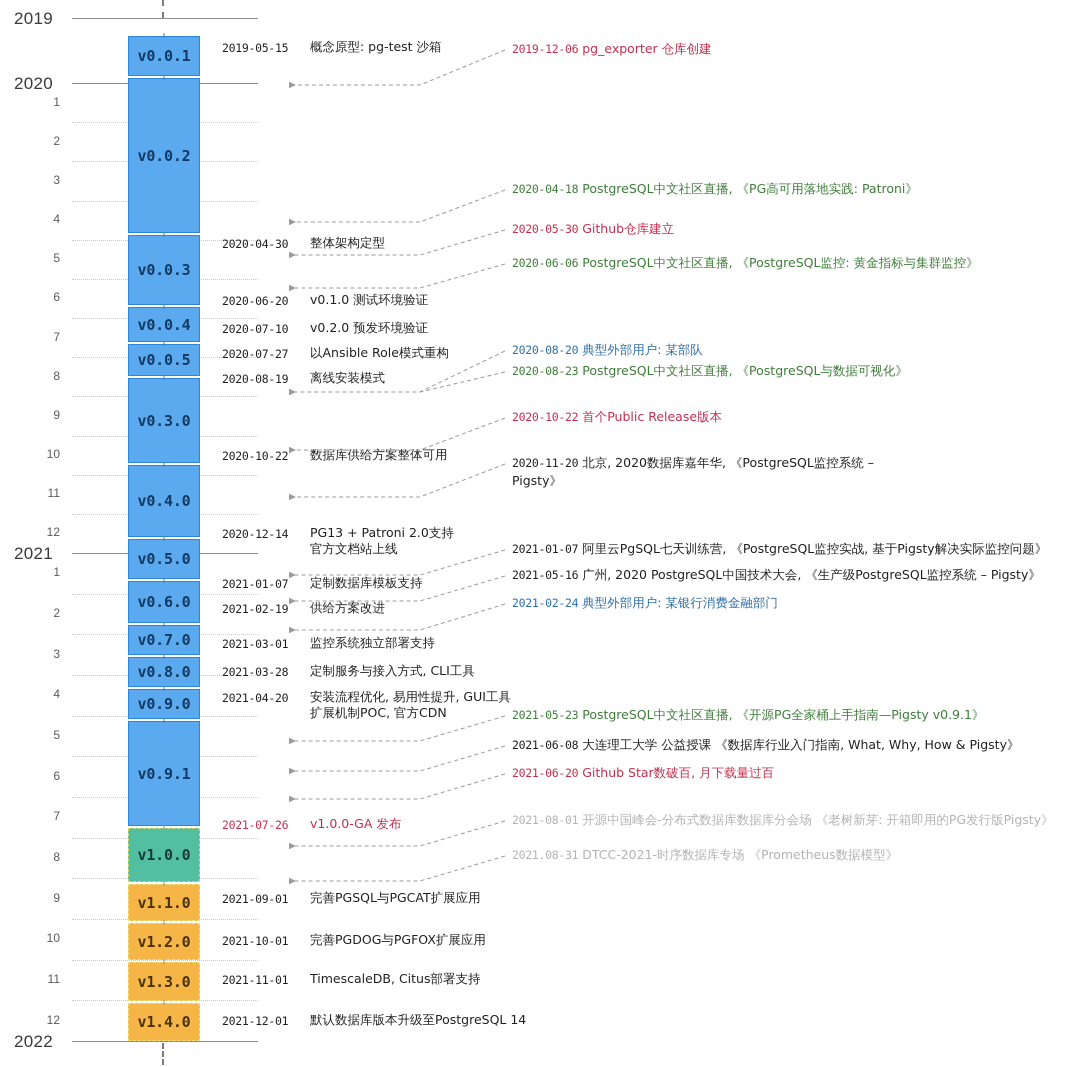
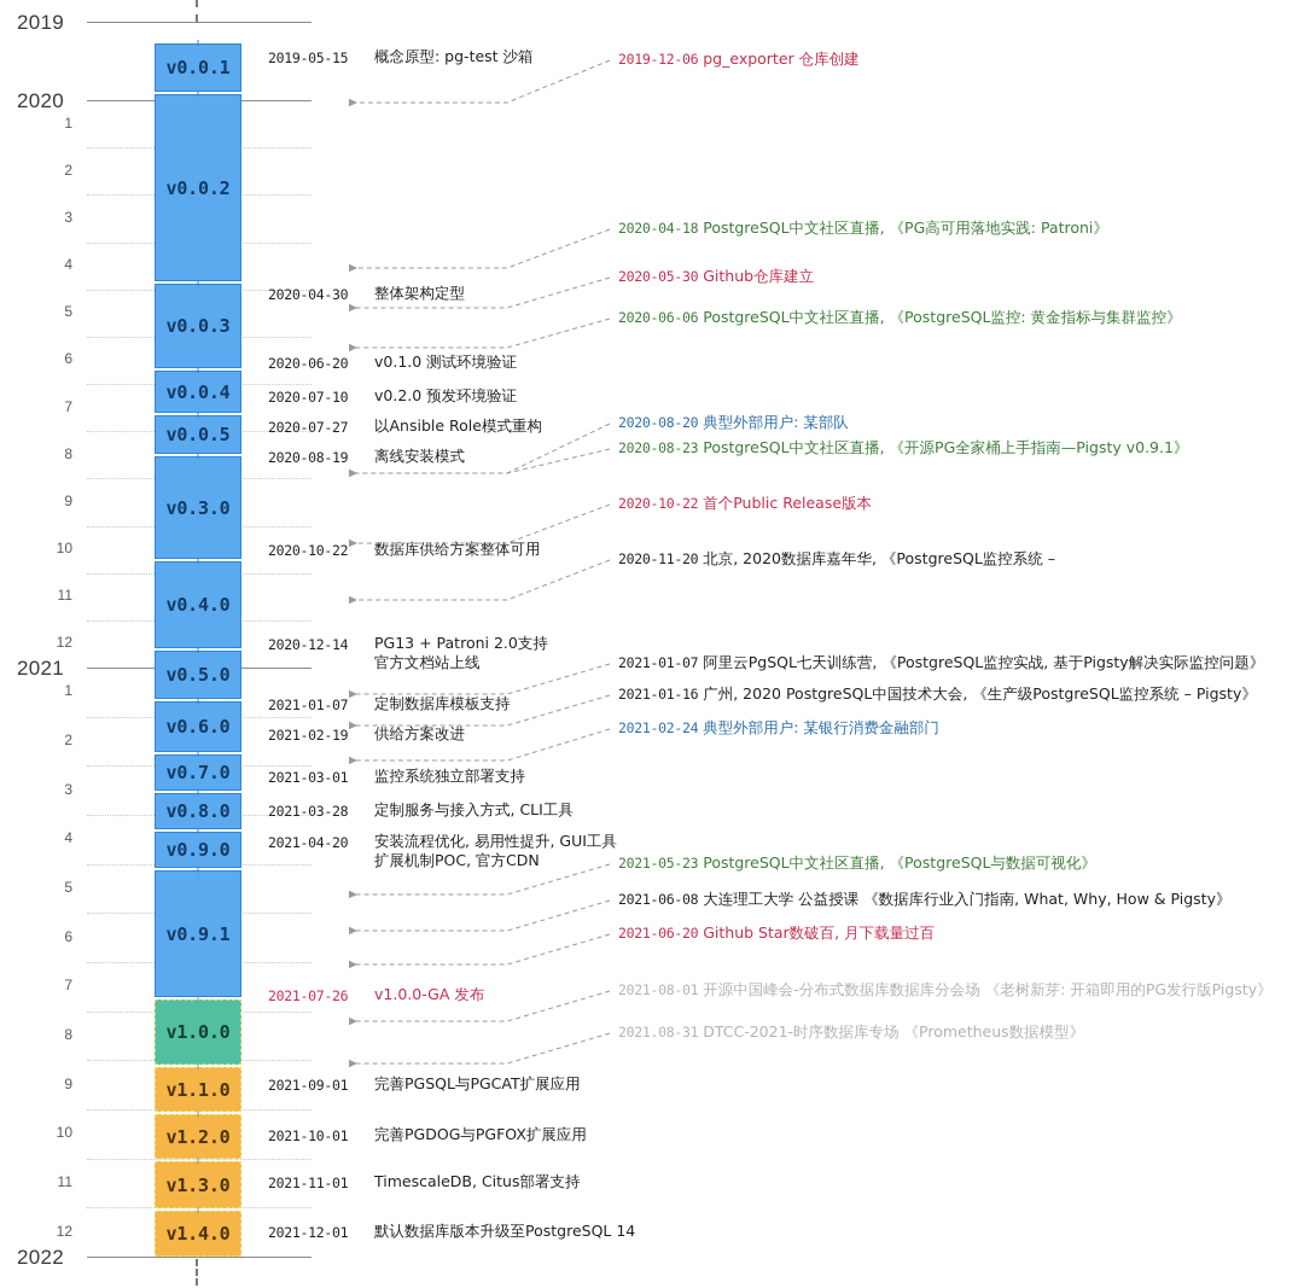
  2019
  2020
  2021
  2022
  1
  2
  3
  4
  5
  6
  7
  8
  9
  10
  11
  12
  1
  2
  3
  4
  5
  6
  7
  8
  9
  10
  11
  12
  v0.0.1
  v0.0.2
  v0.0.3
  v0.0.4
  v0.0.5
  v0.3.0
  v0.4.0
  v0.5.0
  v0.6.0
  v0.7.0
  v0.8.0
  v0.9.0
  v0.9.1
  v1.0.0
  v1.1.0
  v1.2.0
  v1.3.0
  v1.4.0
  2019-05-15
  概念原型: pg-test 沙箱
  2020-04-30
  整体架构定型
  2020-06-20
  v0.1.0 测试环境验证
  2020-07-10
  v0.2.0 预发环境验证
  2020-07-27
  以Ansible Role模式重构
  2020-08-19
  离线安装模式
  2020-10-22
  数据库供给方案整体可用
  2020-12-14
  PG13 + Patroni 2.0支持
  官方文档站上线
  2021-01-07
  定制数据库模板支持
  2021-02-19
  供给方案改进
  2021-03-01
  监控系统独立部署支持
  2021-03-28
  定制服务与接入方式, CLI工具
  2021-04-20
  安装流程优化, 易用性提升, GUI工具
  扩展机制POC, 官方CDN
  2021-07-26
  v1.0.0-GA 发布
  2021-09-01
  完善PGSQL与PGCAT扩展应用
  2021-10-01
  完善PGDOG与PGFOX扩展应用
  2021-11-01
  TimescaleDB, Citus部署支持
  2021-12-01
  默认数据库版本升级至PostgreSQL 14
  2019-12-06 pg_exporter 仓库创建
  2020-04-18 PostgreSQL中文社区直播, 《PG高可用落地实践: Patroni》
  2020-05-30 Github仓库建立
  2020-06-06 PostgreSQL中文社区直播, 《PostgreSQL监控: 黄金指标与集群监控》
  2020-08-20 典型外部用户: 某部队
- 2020-08-23 PostgreSQL中文社区直播, 《PostgreSQL与数据可视化》
+ 2020-08-23 PostgreSQL中文社区直播, 《开源PG全家桶上手指南—Pigsty v0.9.1》
  2020-10-22 首个Public Release版本
  2020-11-20 北京, 2020数据库嘉年华, 《PostgreSQL监控系统 –
- Pigsty》
  2021-01-07 阿里云PgSQL七天训练营, 《PostgreSQL监控实战, 基于Pigsty解决实际监控问题》
- 2021-05-16 广州, 2020 PostgreSQL中国技术大会, 《生产级PostgreSQL监控系统 – Pigsty》
+ 2021-01-16 广州, 2020 PostgreSQL中国技术大会, 《生产级PostgreSQL监控系统 – Pigsty》
  2021-02-24 典型外部用户: 某银行消费金融部门
- 2021-05-23 PostgreSQL中文社区直播, 《开源PG全家桶上手指南—Pigsty v0.9.1》
+ 2021-05-23 PostgreSQL中文社区直播, 《PostgreSQL与数据可视化》
  2021-06-08 大连理工大学 公益授课 《数据库行业入门指南, What, Why, How & Pigsty》
  2021-06-20 Github Star数破百, 月下载量过百
  2021-08-01 开源中国峰会-分布式数据库数据库分会场 《老树新芽: 开箱即用的PG发行版Pigsty》
  2021.08-31 DTCC-2021-时序数据库专场 《Prometheus数据模型》
